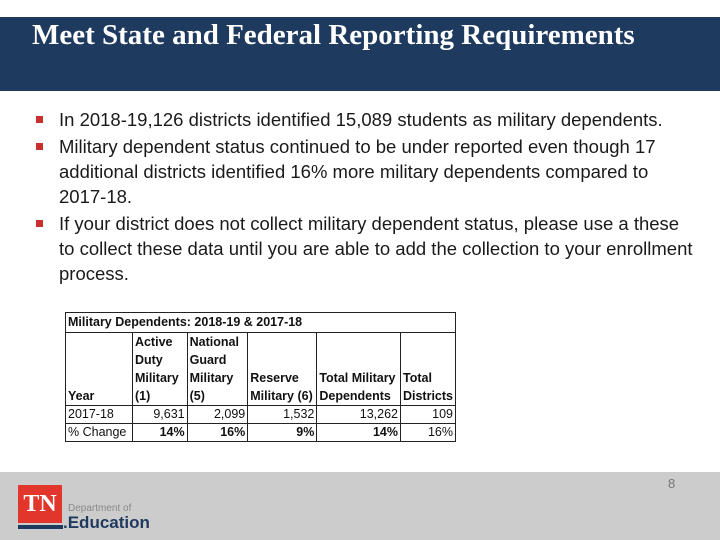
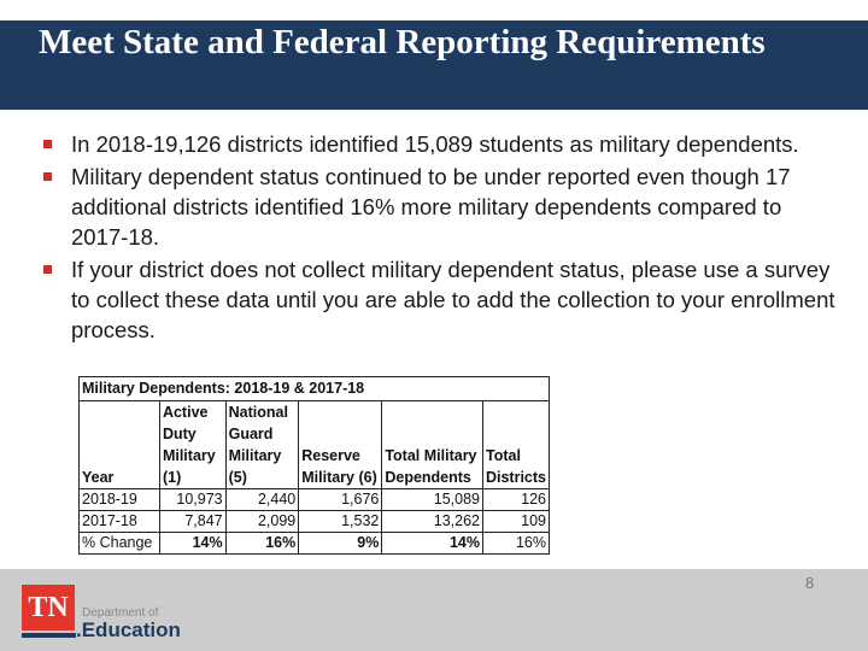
  Meet State and Federal Reporting Requirements
  In 2018-19,126 districts identified 15,089 students as military dependents.
  Military dependent status continued to be under reported even though 17 additional districts identified 16% more military dependents compared to 2017-18.
- If your district does not collect military dependent status, please use a these to collect these data until you are able to add the collection to your enrollment process.
+ If your district does not collect military dependent status, please use a survey to collect these data until you are able to add the collection to your enrollment process.
  Military Dependents: 2018-19 & 2017-18
  Year	Active Duty Military (1)	National Guard Military (5)	Reserve Military (6)	Total Military Dependents	Total Districts
+ 2018-19	10,973	2,440	1,676	15,089	126
- 2017-18	9,631	2,099	1,532	13,262	109
+ 2017-18	7,847	2,099	1,532	13,262	109
  % Change	14%	16%	9%	14%	16%
  TN
  Department of
  .Education
  8
